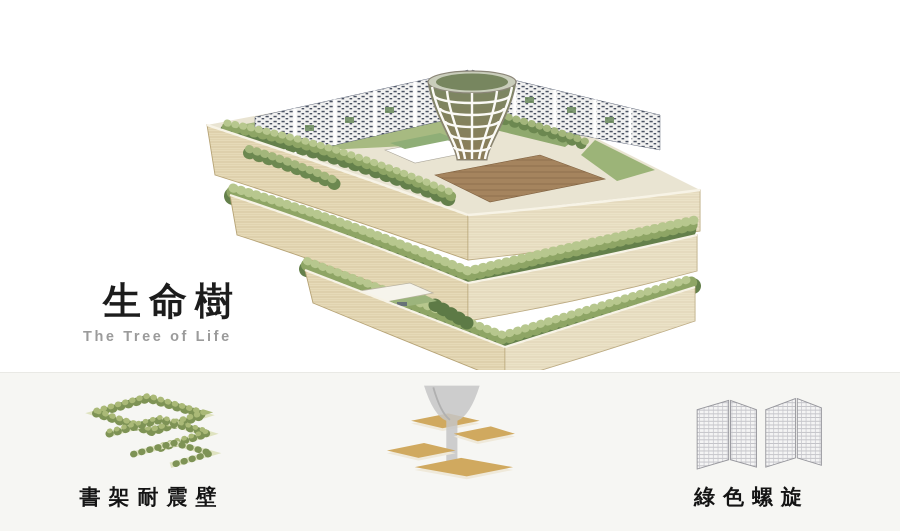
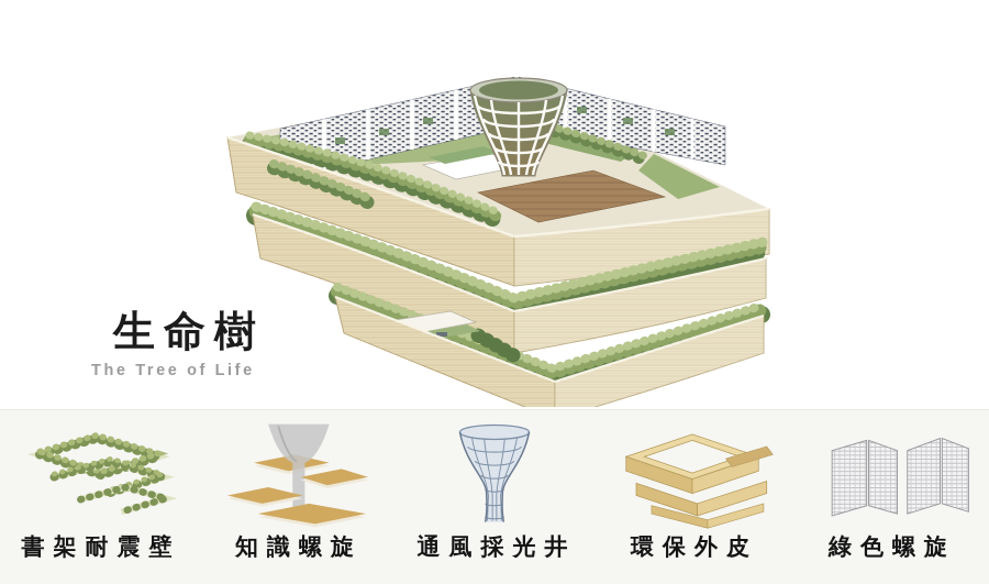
  生命樹
  The Tree of Life
  書架耐震壁
+ 知識螺旋
+ 通風採光井
+ 環保外皮
  綠色螺旋
